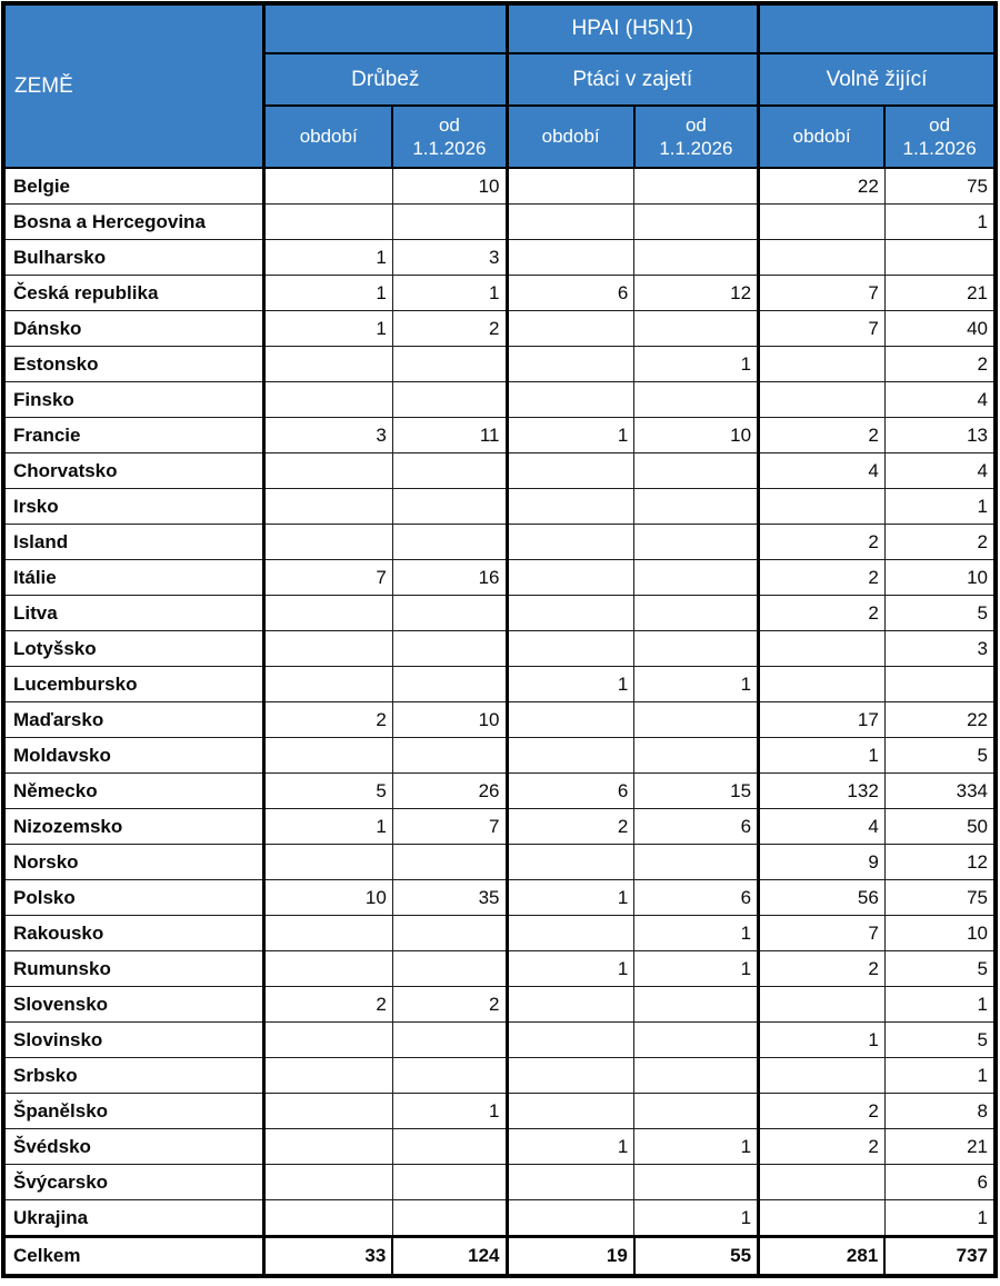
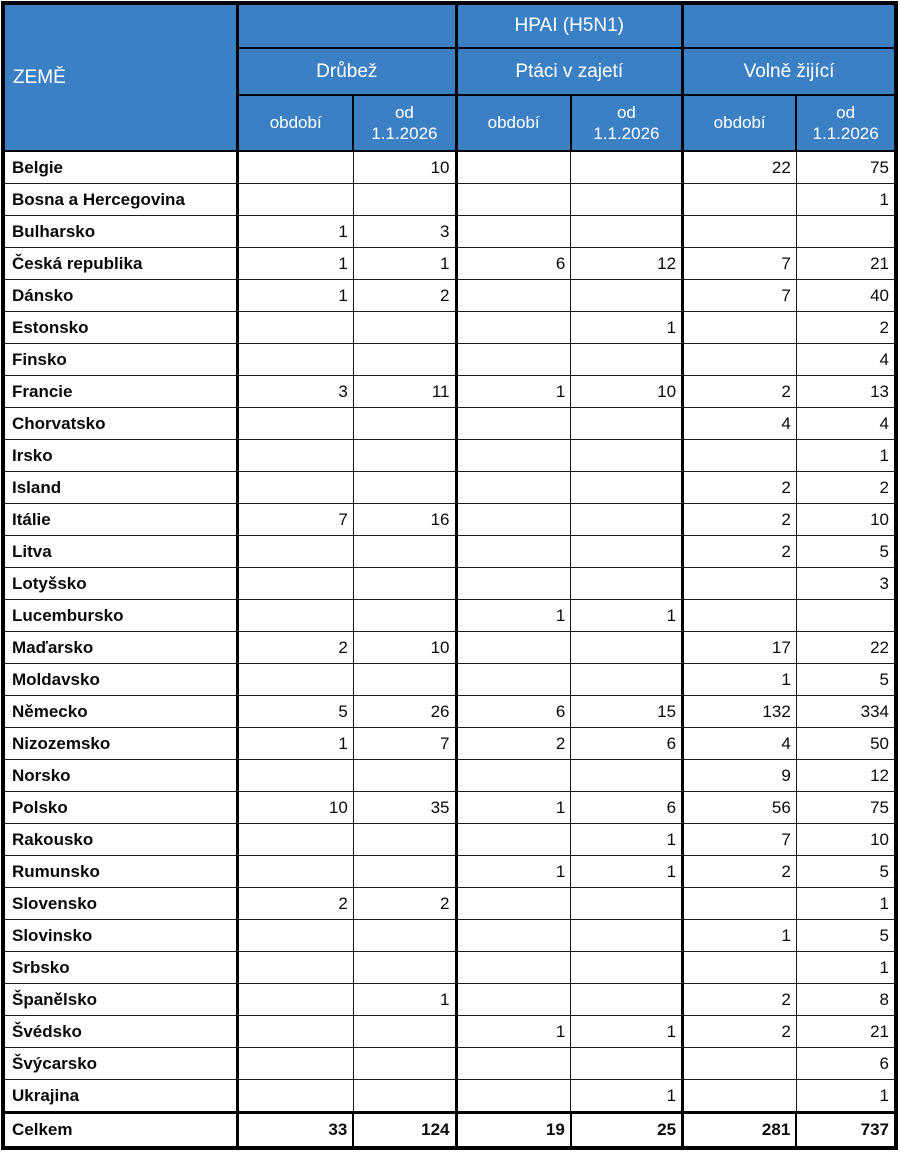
  ZEMĚ		HPAI (H5N1)
  Drůbež	Ptáci v zajetí	Volně žijící
  období	od 1.1.2026	období	od 1.1.2026	období	od 1.1.2026
  Belgie		10			22	75
  Bosna a Hercegovina						1
  Bulharsko	1	3
  Česká republika	1	1	6	12	7	21
  Dánsko	1	2			7	40
  Estonsko				1		2
  Finsko						4
  Francie	3	11	1	10	2	13
  Chorvatsko					4	4
  Irsko						1
  Island					2	2
  Itálie	7	16			2	10
  Litva					2	5
  Lotyšsko						3
  Lucembursko			1	1
  Maďarsko	2	10			17	22
  Moldavsko					1	5
  Německo	5	26	6	15	132	334
  Nizozemsko	1	7	2	6	4	50
  Norsko					9	12
  Polsko	10	35	1	6	56	75
  Rakousko				1	7	10
  Rumunsko			1	1	2	5
  Slovensko	2	2				1
  Slovinsko					1	5
  Srbsko						1
  Španělsko		1			2	8
  Švédsko			1	1	2	21
  Švýcarsko						6
  Ukrajina				1		1
- Celkem	33	124	19	55	281	737
+ Celkem	33	124	19	25	281	737
